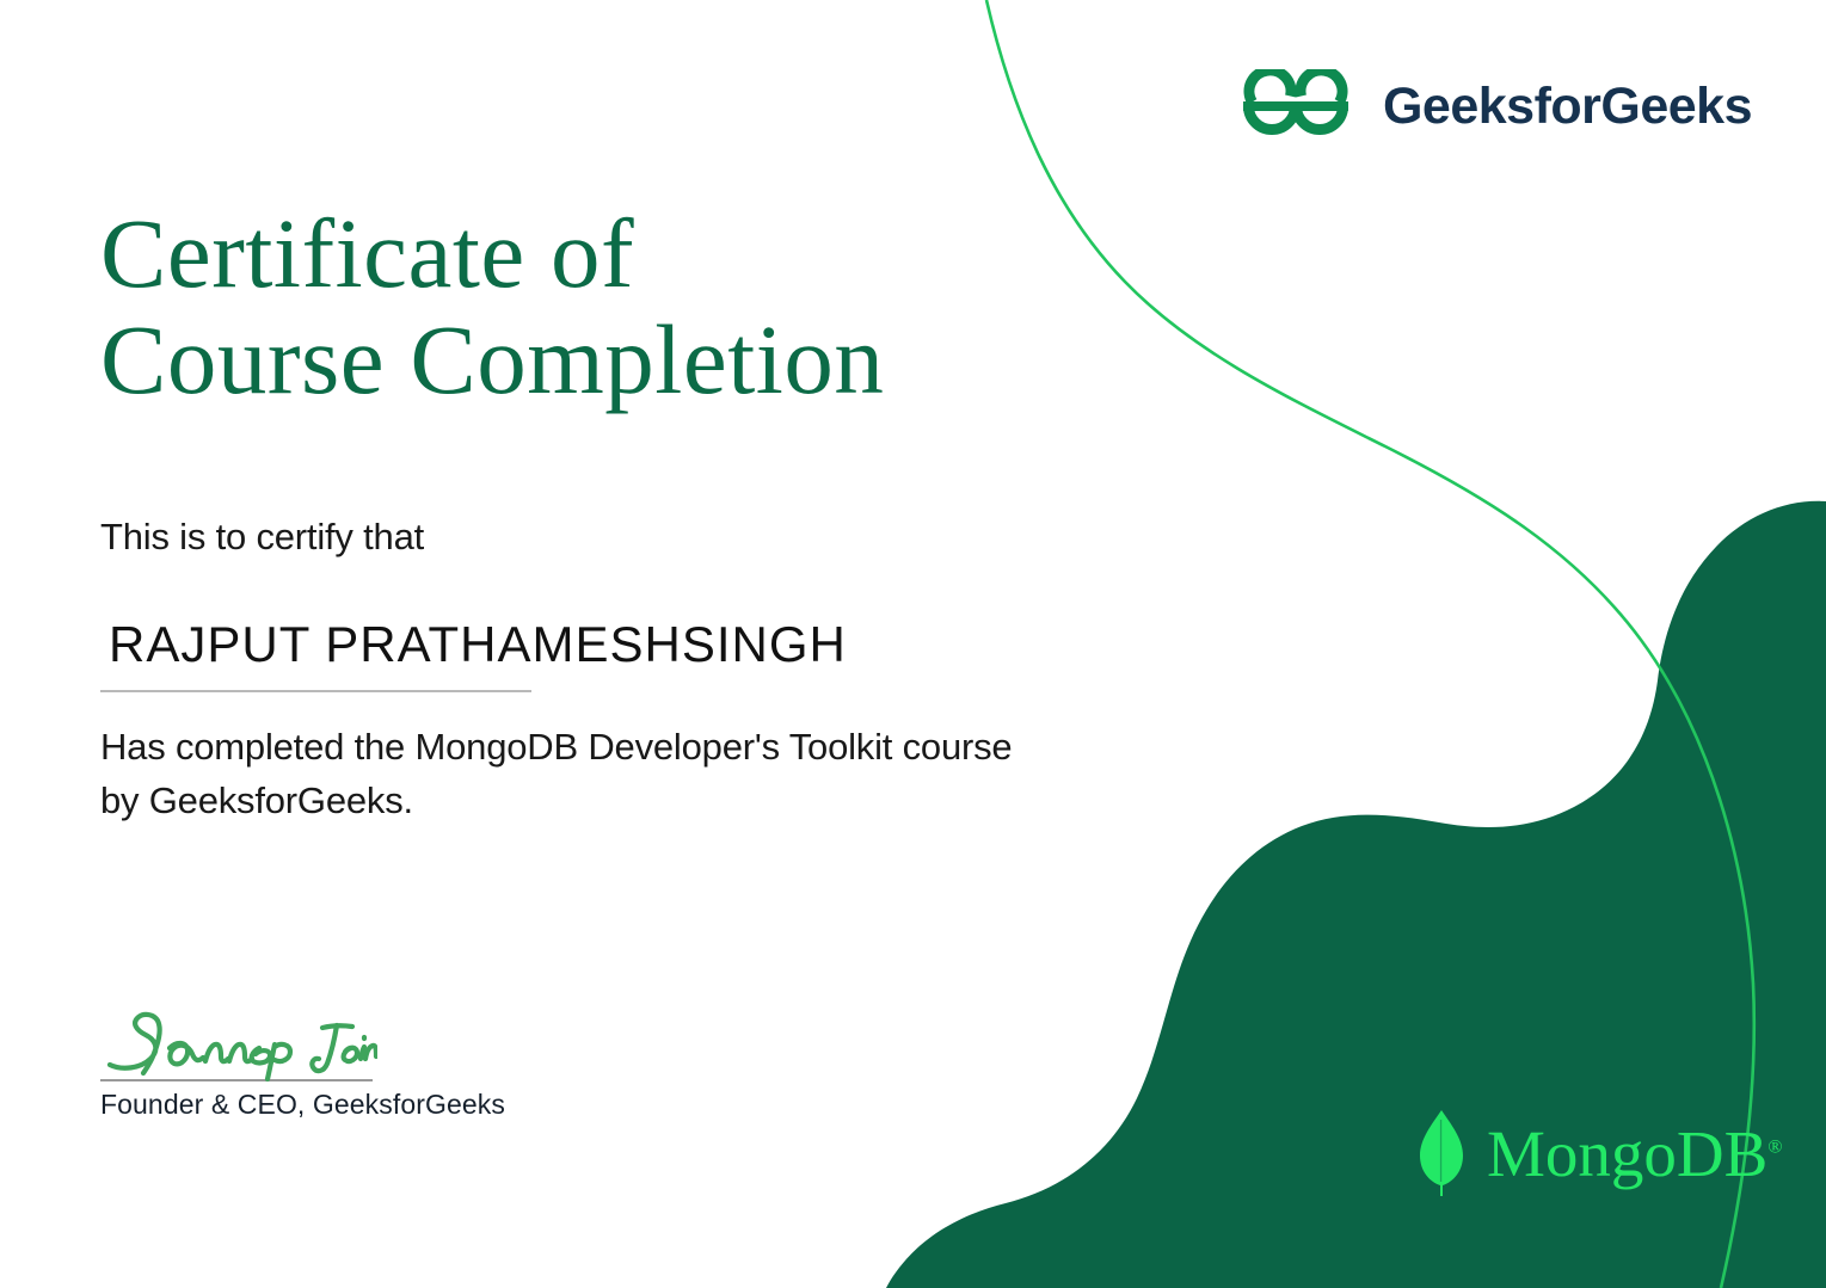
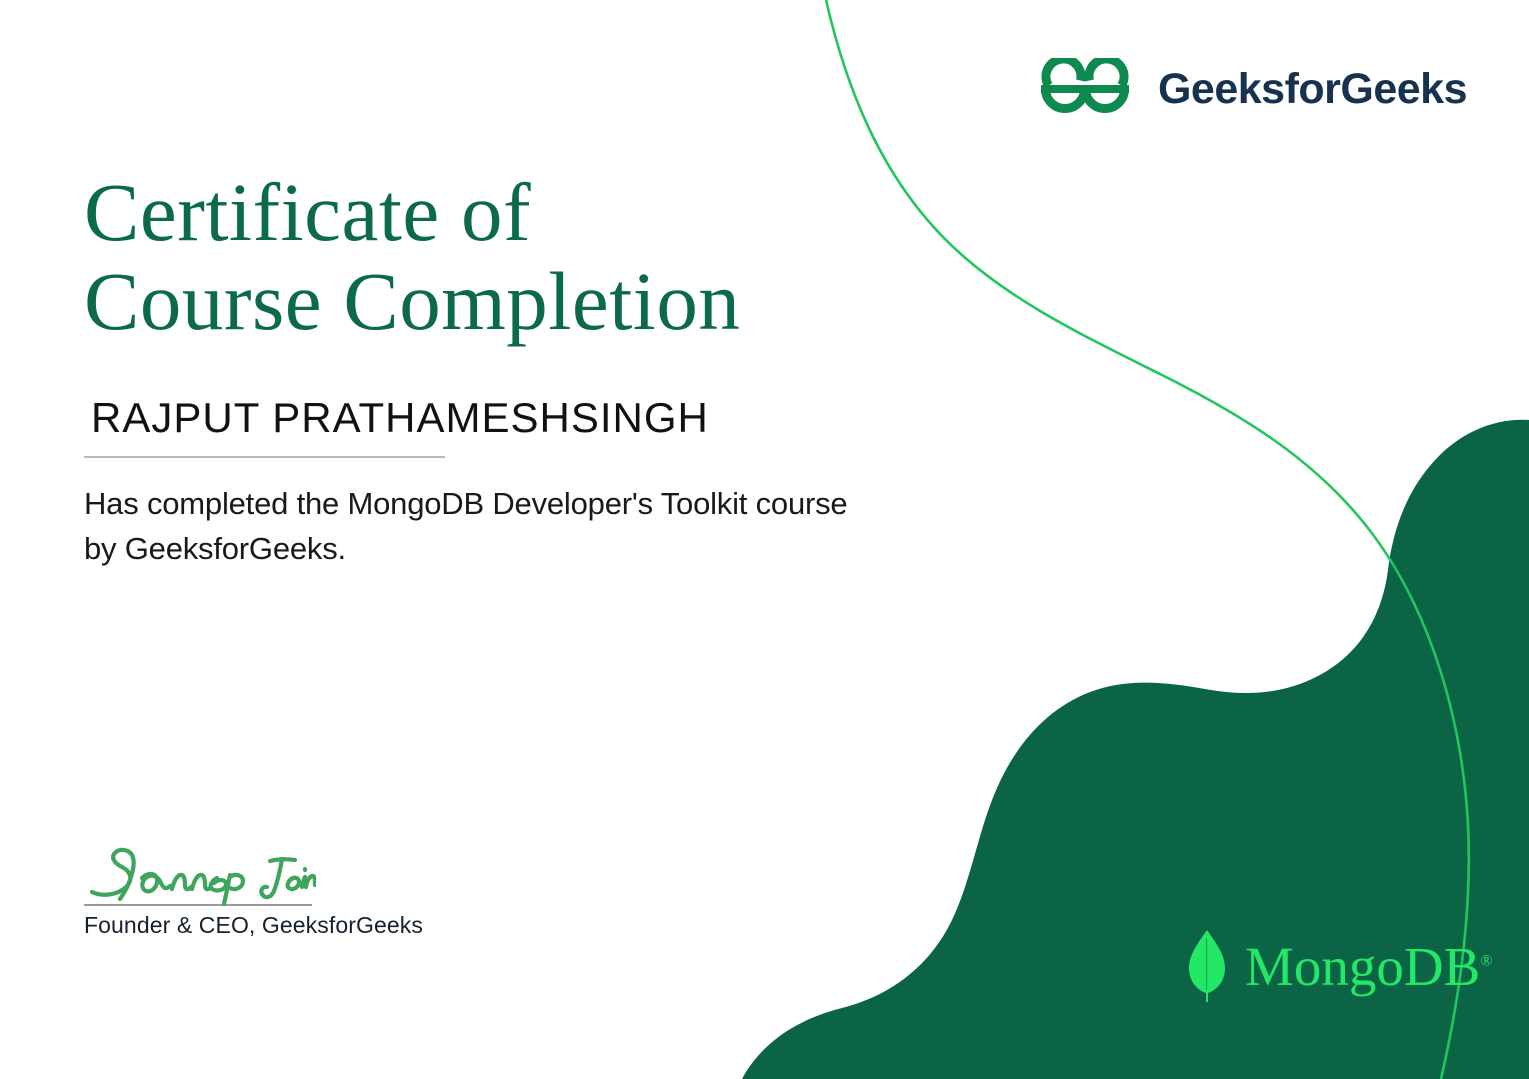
  GeeksforGeeks
  Certificate of
  Course Completion
- This is to certify that
  RAJPUT PRATHAMESHSINGH
  Has completed the MongoDB Developer's Toolkit course
  by GeeksforGeeks.
  Founder & CEO, GeeksforGeeks
  MongoDB®
